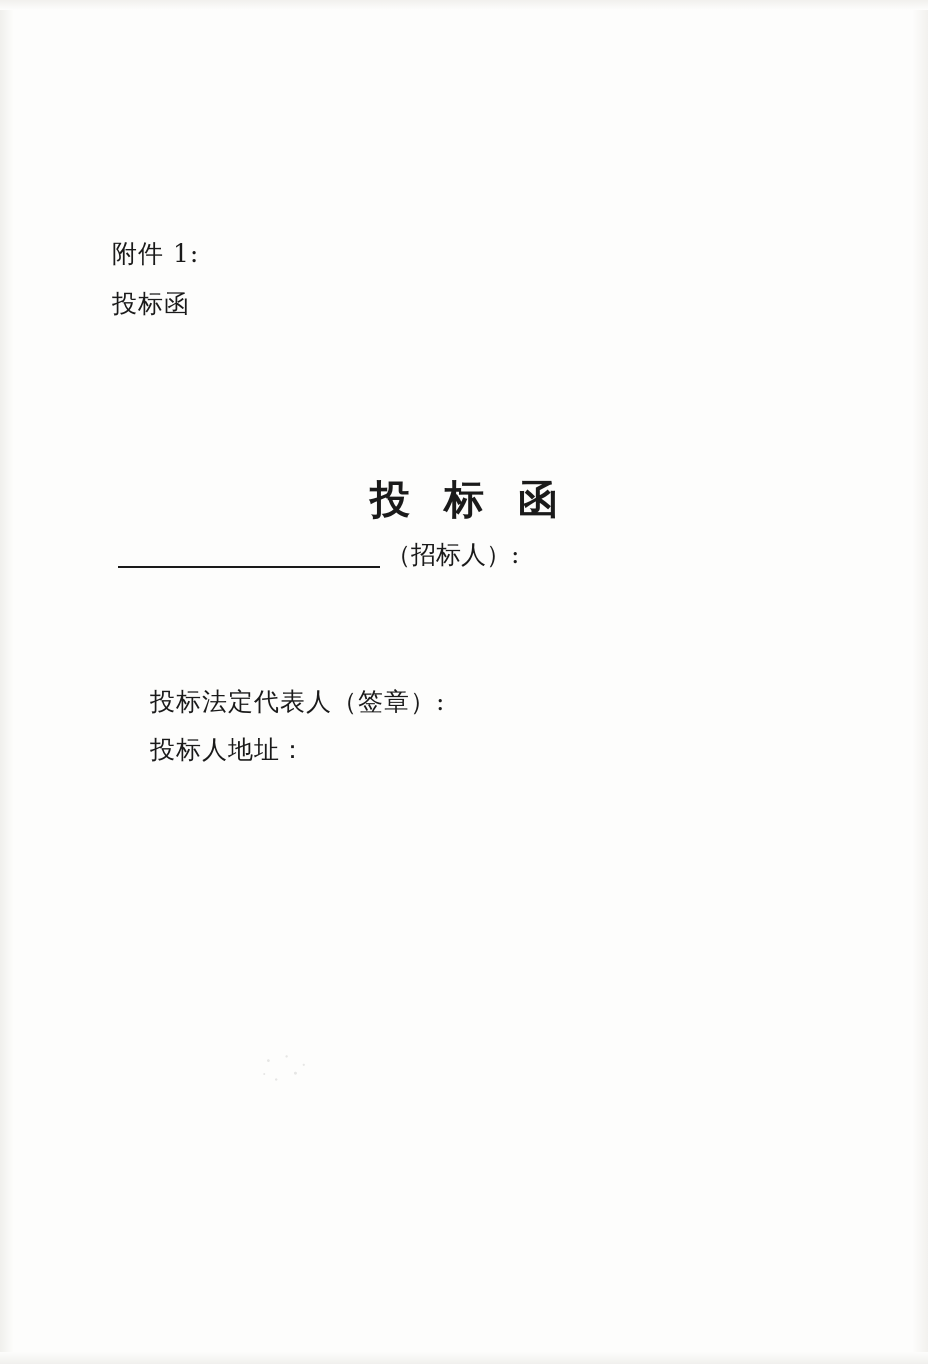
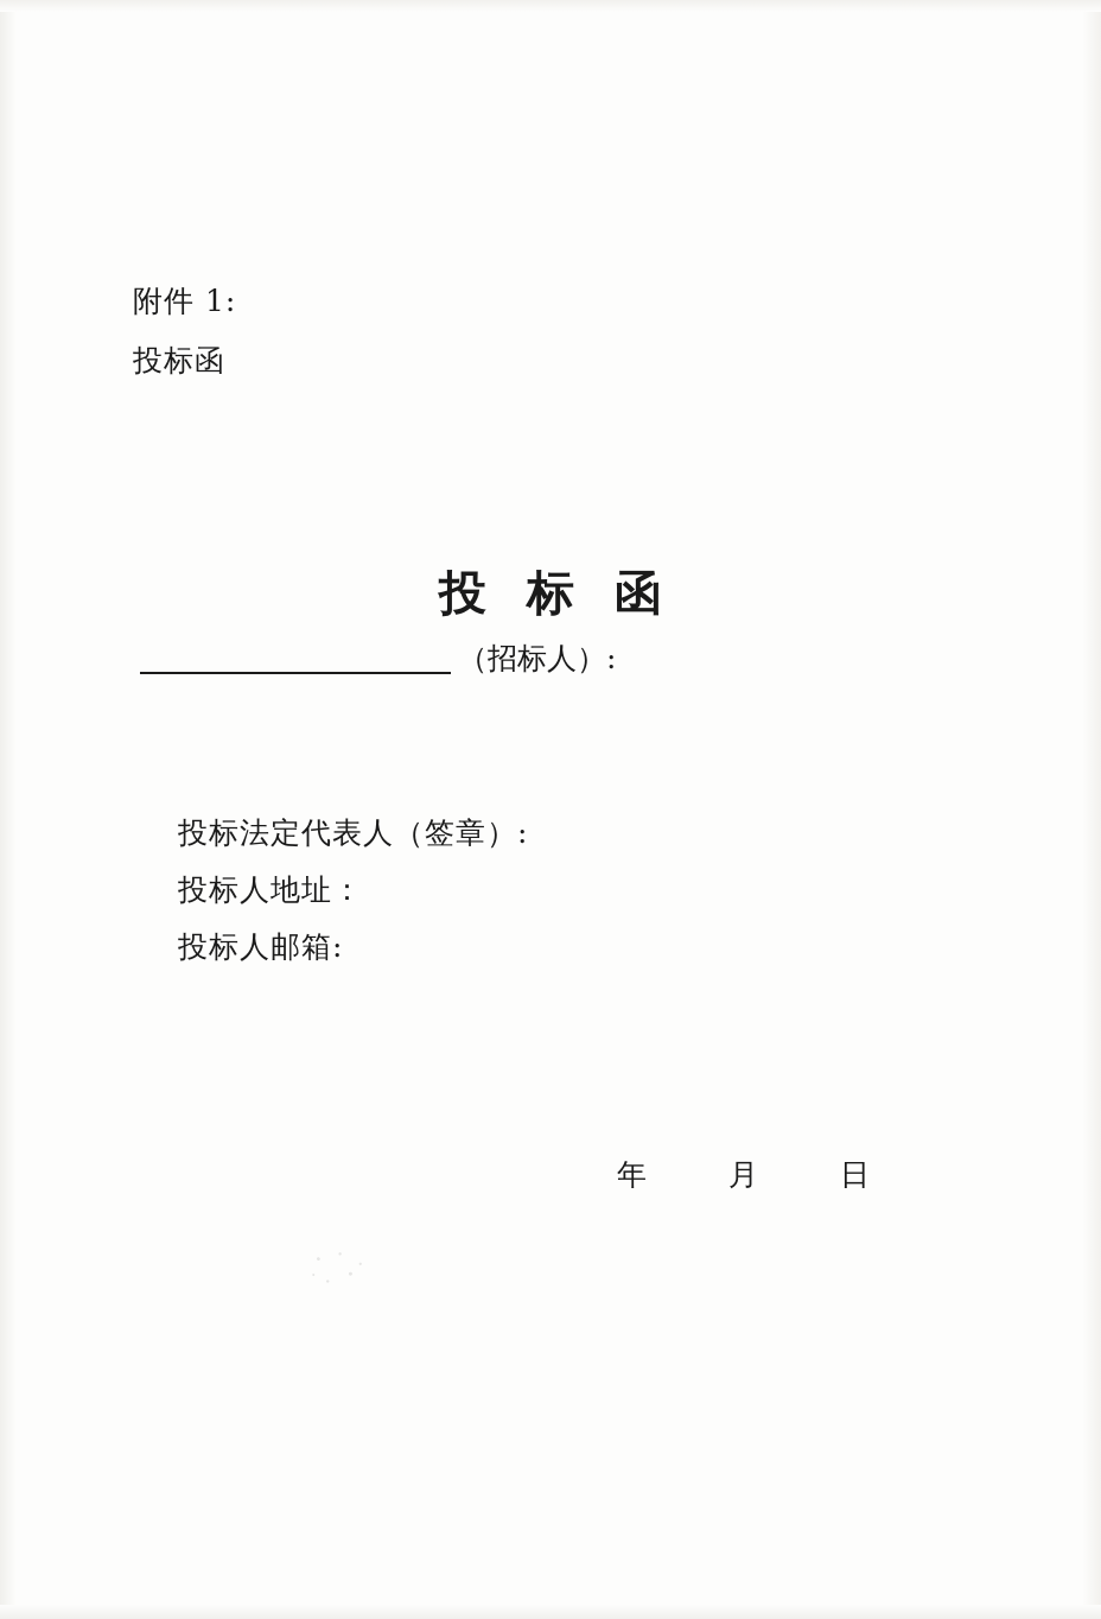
  附件 1:
  投标函
  投标函
  （招标人）:
  投标法定代表人（签章）:
  投标人地址：
+ 投标人邮箱:
+ 年 月 日
